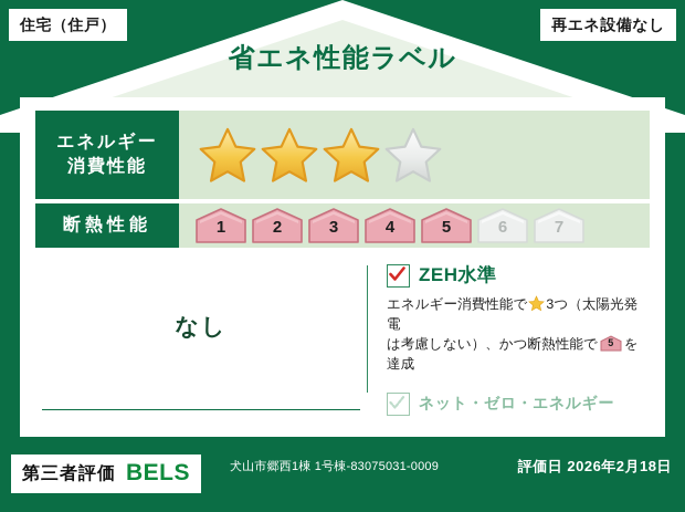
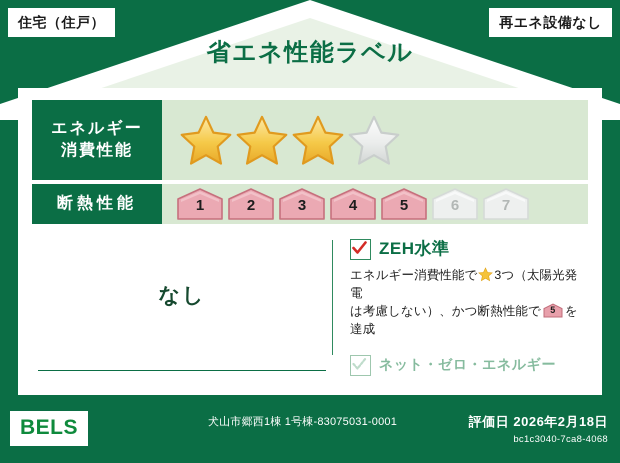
  省エネ性能ラベル
  住宅（住戸）
  再エネ設備なし
  エネルギー
  消費性能
  断熱性能
  1
  2
  3
  4
  5
  6
  7
  なし
  ZEH水準
  エネルギー消費性能で 3つ（太陽光発電
  は考慮しない）、かつ断熱性能で
  5
  を達成
  ネット・ゼロ・エネルギー
- 第三者評価
  BELS
- 犬山市郷西1棟 1号棟-83075031-0009
+ 犬山市郷西1棟 1号棟-83075031-0001
  評価日 2026年2月18日
+ bc1c3040-7ca8-4068
